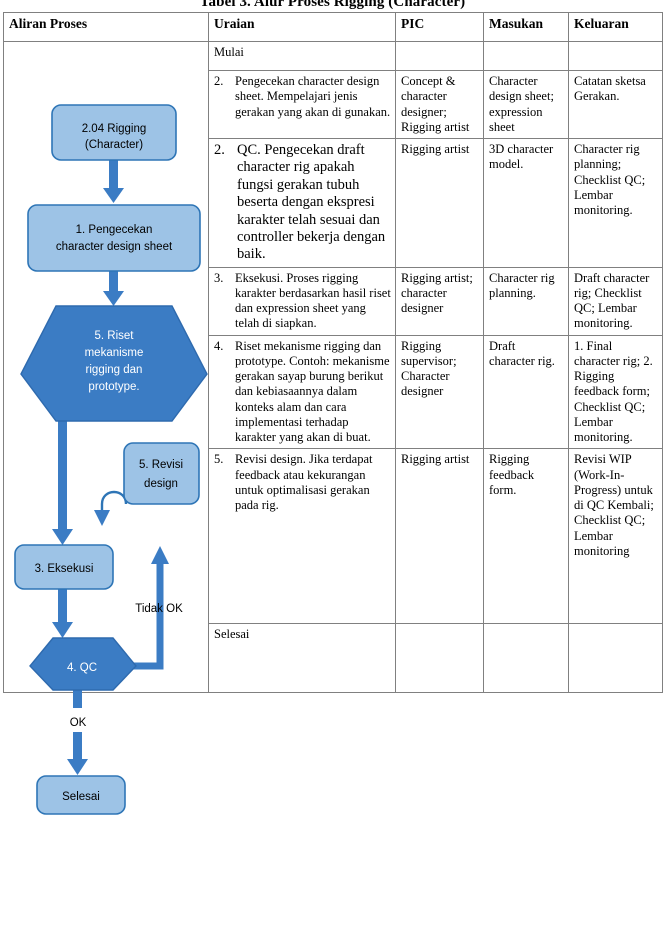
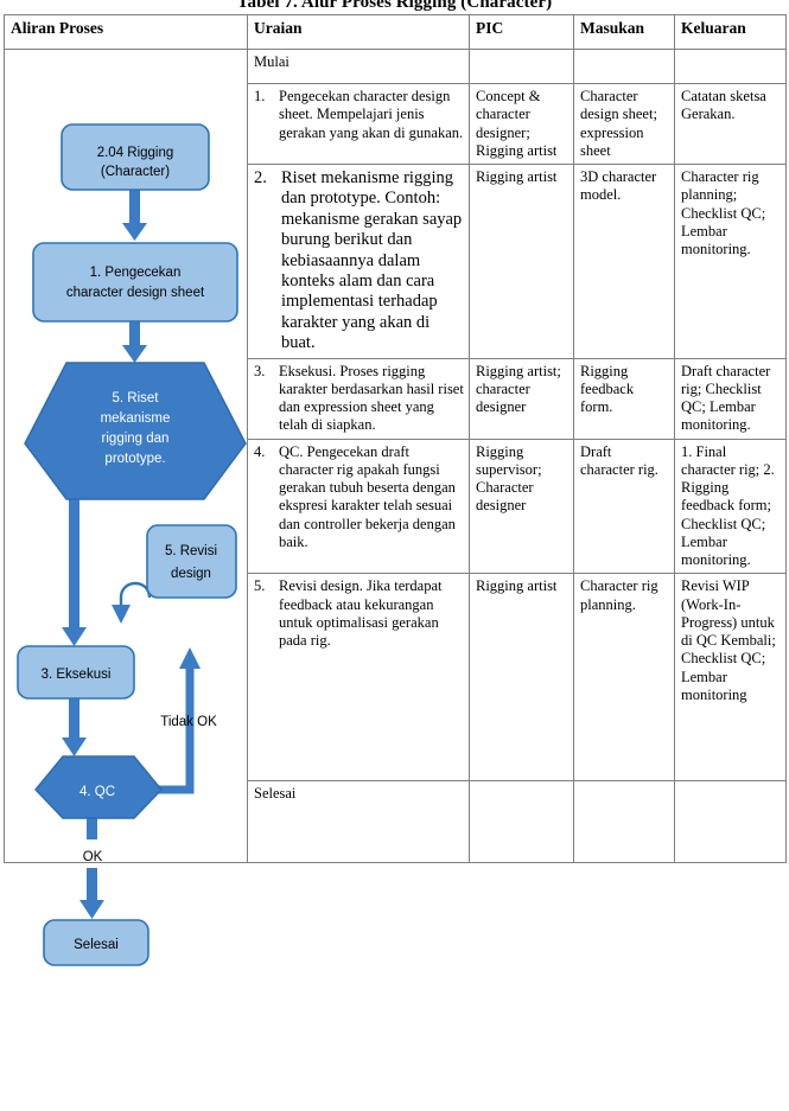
- Tabel 3. Alur Proses Rigging (Character)
+ Tabel 7. Alur Proses Rigging (Character)
  Aliran Proses	Uraian	PIC	Masukan	Keluaran
  2.04 Rigging (Character) 1. Pengecekan character design sheet 5. Riset mekanisme rigging dan prototype. 5. Revisi design 3. Eksekusi 4. QC Selesai Tidak OK OK	Mulai
- 2. Pengecekan character design sheet. Mempelajari jenis gerakan yang akan di gunakan.	Concept & character designer; Rigging artist	Character design sheet; expression sheet	Catatan sketsa Gerakan.
+ 1. Pengecekan character design sheet. Mempelajari jenis gerakan yang akan di gunakan.	Concept & character designer; Rigging artist	Character design sheet; expression sheet	Catatan sketsa Gerakan.
- 2. QC. Pengecekan draft character rig apakah fungsi gerakan tubuh beserta dengan ekspresi karakter telah sesuai dan controller bekerja dengan baik.	Rigging artist	3D character model.	Character rig planning; Checklist QC; Lembar monitoring.
+ 2. Riset mekanisme rigging dan prototype. Contoh: mekanisme gerakan sayap burung berikut dan kebiasaannya dalam konteks alam dan cara implementasi terhadap karakter yang akan di buat.	Rigging artist	3D character model.	Character rig planning; Checklist QC; Lembar monitoring.
- 3. Eksekusi. Proses rigging karakter berdasarkan hasil riset dan expression sheet yang telah di siapkan.	Rigging artist; character designer	Character rig planning.	Draft character rig; Checklist QC; Lembar monitoring.
+ 3. Eksekusi. Proses rigging karakter berdasarkan hasil riset dan expression sheet yang telah di siapkan.	Rigging artist; character designer	Rigging feedback form.	Draft character rig; Checklist QC; Lembar monitoring.
- 4. Riset mekanisme rigging dan prototype. Contoh: mekanisme gerakan sayap burung berikut dan kebiasaannya dalam konteks alam dan cara implementasi terhadap karakter yang akan di buat.	Rigging supervisor; Character designer	Draft character rig.	1. Final character rig; 2. Rigging feedback form; Checklist QC; Lembar monitoring.
+ 4. QC. Pengecekan draft character rig apakah fungsi gerakan tubuh beserta dengan ekspresi karakter telah sesuai dan controller bekerja dengan baik.	Rigging supervisor; Character designer	Draft character rig.	1. Final character rig; 2. Rigging feedback form; Checklist QC; Lembar monitoring.
- 5. Revisi design. Jika terdapat feedback atau kekurangan untuk optimalisasi gerakan pada rig.	Rigging artist	Rigging feedback form.	Revisi WIP (Work-In-Progress) untuk di QC Kembali; Checklist QC; Lembar monitoring
+ 5. Revisi design. Jika terdapat feedback atau kekurangan untuk optimalisasi gerakan pada rig.	Rigging artist	Character rig planning.	Revisi WIP (Work-In-Progress) untuk di QC Kembali; Checklist QC; Lembar monitoring
  Selesai
